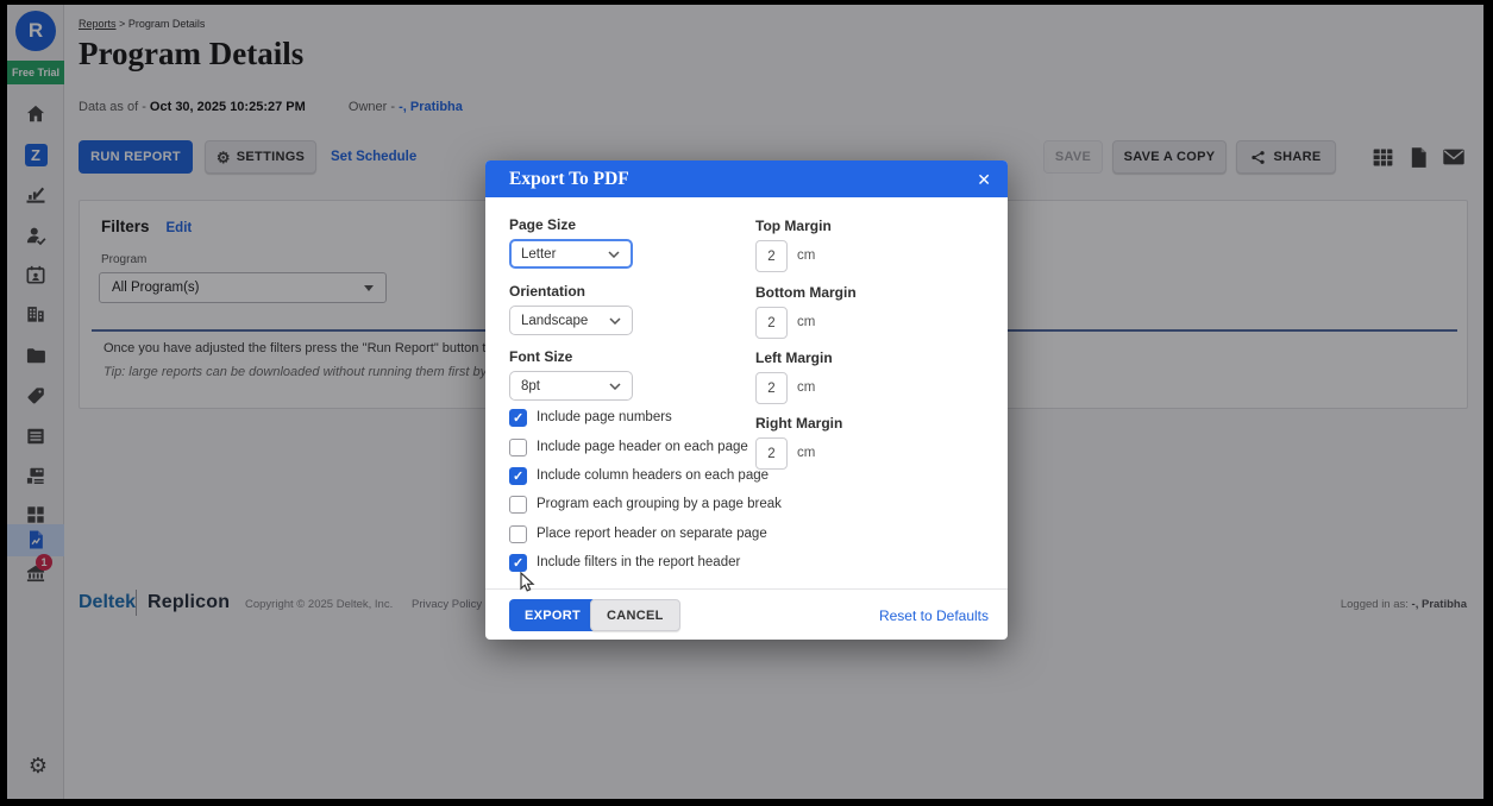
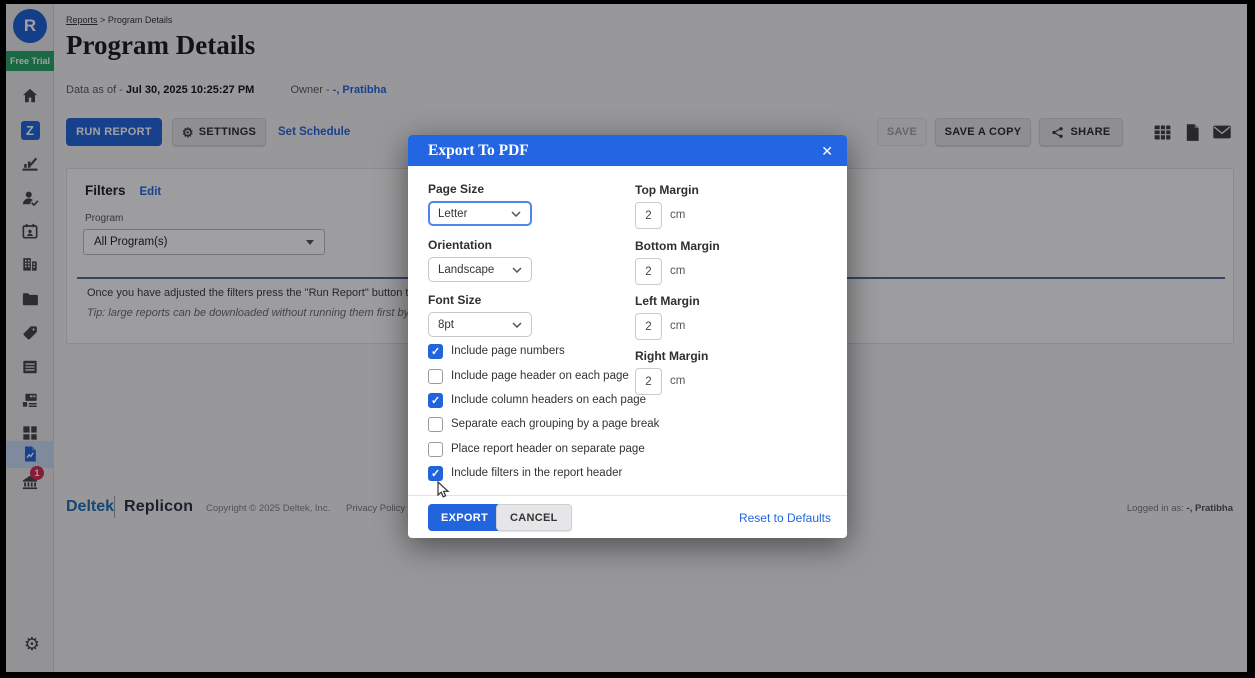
  R
  Free Trial
  Z
  1
  ⚙
  Reports > Program Details
  Program Details
- Data as of - Oct 30, 2025 10:25:27 PM Owner - -, Pratibha
+ Data as of - Jul 30, 2025 10:25:27 PM Owner - -, Pratibha
  RUN REPORT
  ⚙
  SETTINGS
  Set Schedule
  SAVE
  SAVE A COPY
  SHARE
  Filters
  Edit
  Program
  All Program(s)
  Once you have adjusted the filters press the "Run Report" button t
  Tip: large reports can be downloaded without running them first by
  Deltek
  Replicon
  Copyright © 2025 Deltek, Inc.
  Privacy Policy
  Logged in as: -, Pratibha
  Export To PDF
  ✕
  Page Size
  Letter
  Orientation
  Landscape
  Font Size
  8pt
  Include page numbers
  Include page header on each page
  Include column headers on each page
- Program each grouping by a page break
+ Separate each grouping by a page break
  Place report header on separate page
  Include filters in the report header
  Top Margin
  2
  cm
  Bottom Margin
  2
  cm
  Left Margin
  2
  cm
  Right Margin
  2
  cm
  EXPORT
  CANCEL
  Reset to Defaults
